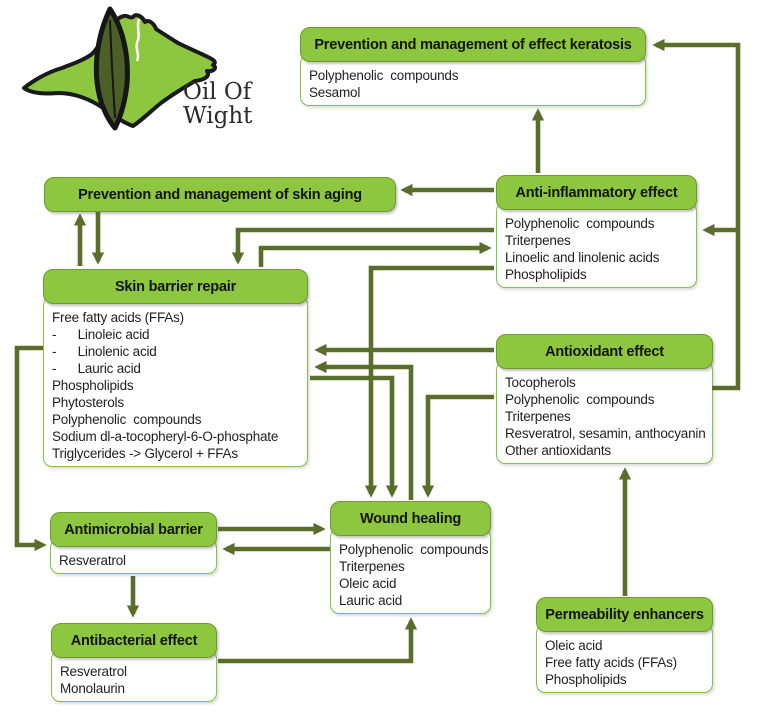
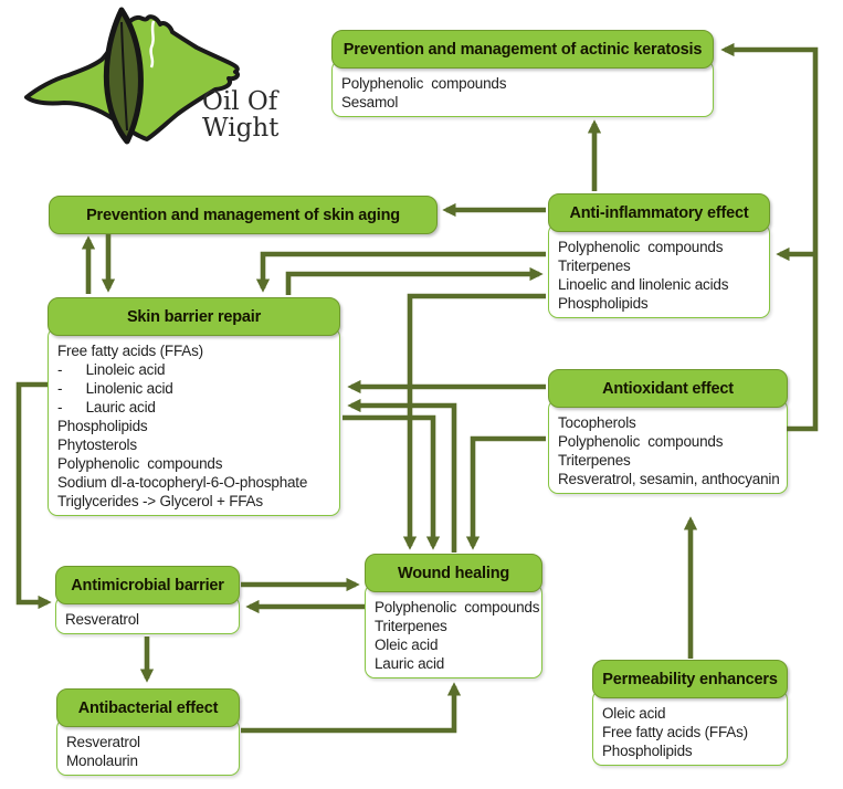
  Oil Of
  Wight
- Prevention and management of effect keratosis
+ Prevention and management of actinic keratosis
  Polyphenolic compounds
  Sesamol
  Prevention and management of skin aging
  Anti-inflammatory effect
  Polyphenolic compounds
  Triterpenes
  Linoelic and linolenic acids
  Phospholipids
  Skin barrier repair
  Free fatty acids (FFAs)
  - Linoleic acid
  - Linolenic acid
  - Lauric acid
  Phospholipids
  Phytosterols
  Polyphenolic compounds
  Sodium dl-a-tocopheryl-6-O-phosphate
  Triglycerides -> Glycerol + FFAs
  Antioxidant effect
  Tocopherols
  Polyphenolic compounds
  Triterpenes
  Resveratrol, sesamin, anthocyanin
- Other antioxidants
  Antimicrobial barrier
  Resveratrol
  Wound healing
  Polyphenolic compound
  Triterpenes
  Oleic acid
  Lauric acid
  Antibacterial effect
  Resveratrol
  Monolaurin
  Permeability enhancers
  Oleic acid
  Free fatty acids (FFAs)
  Phospholipids
